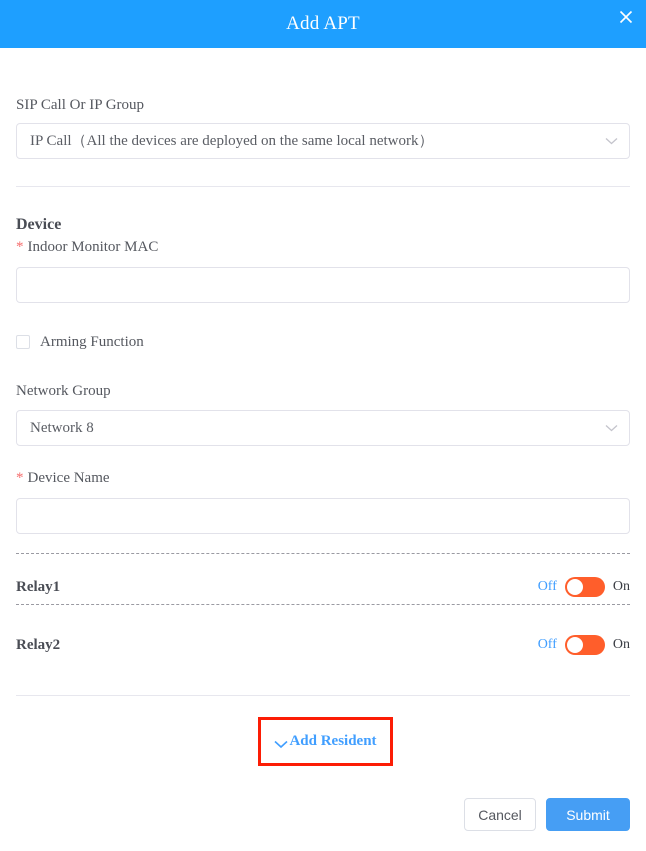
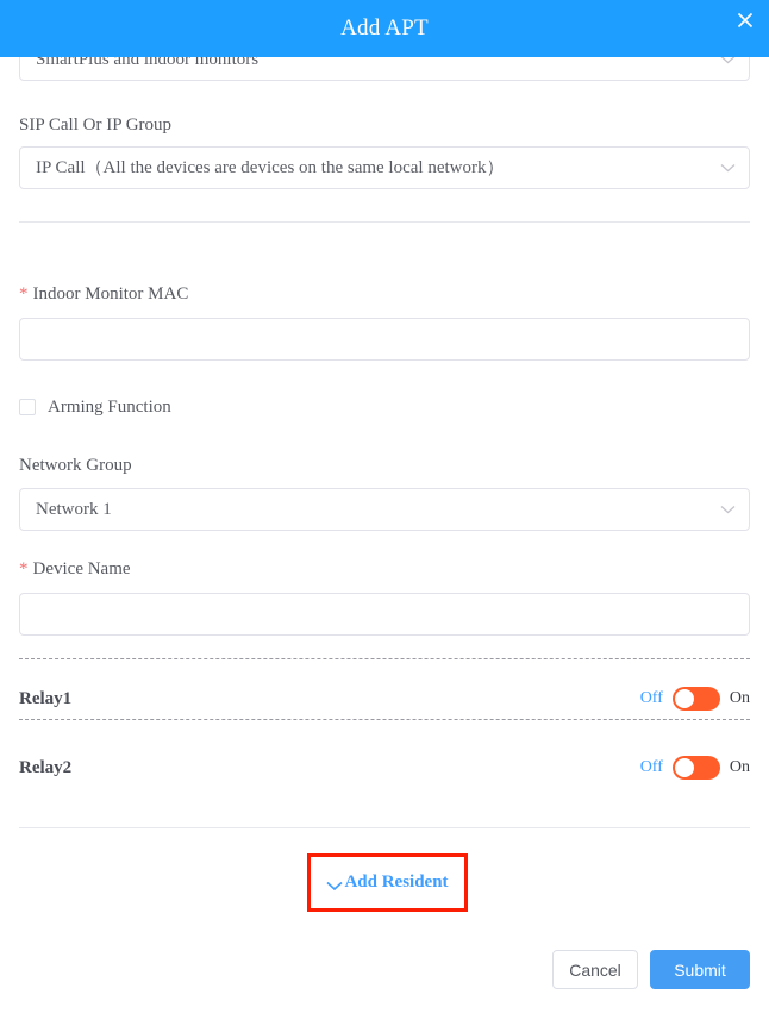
  Add APT
+ SmartPlus and indoor monitors
  SIP Call Or IP Group
- IP Call（All the devices are deployed on the same local network）
+ IP Call（All the devices are devices on the same local network）
- Device
  * Indoor Monitor MAC
  Arming Function
  Network Group
- Network 8
+ Network 1
  * Device Name
  Relay1
  Off
  On
  Relay2
  Off
  On
  Add Resident
  Cancel
  Submit
